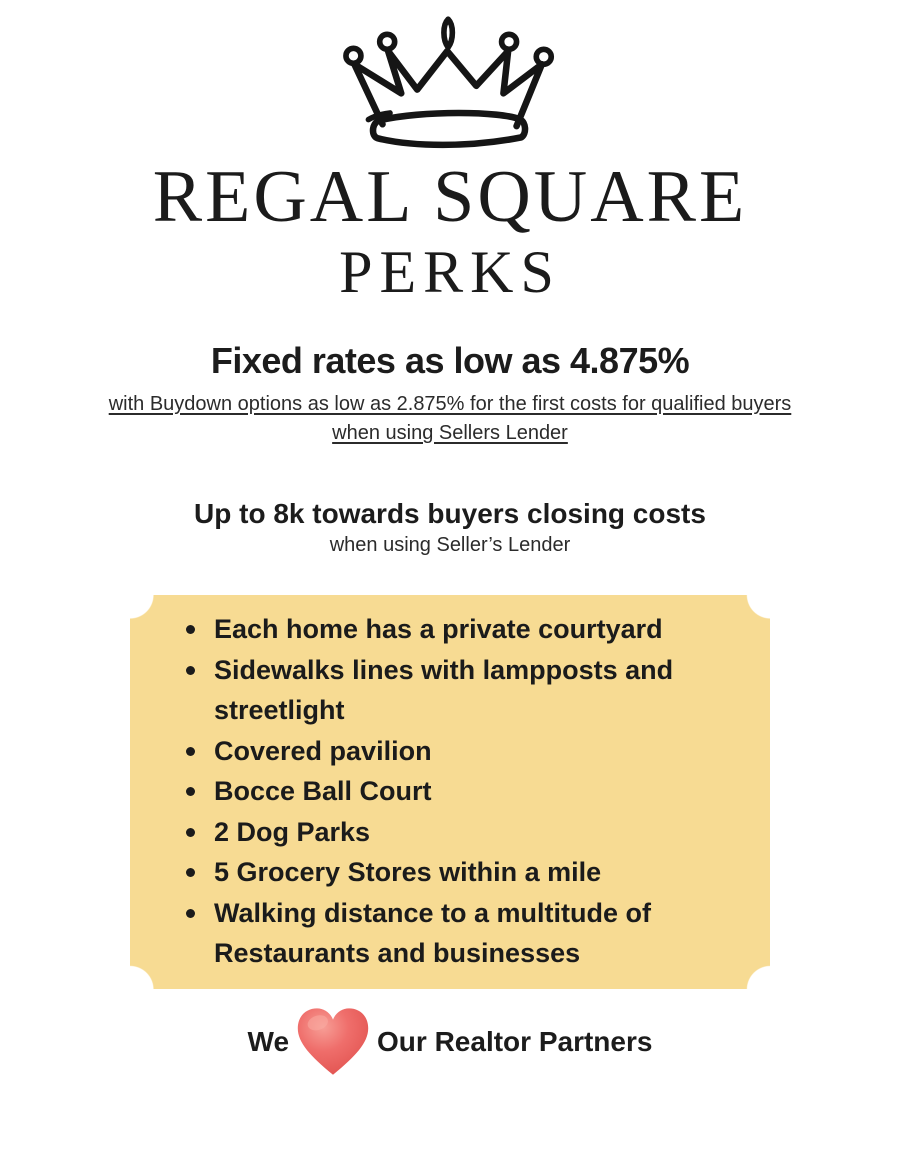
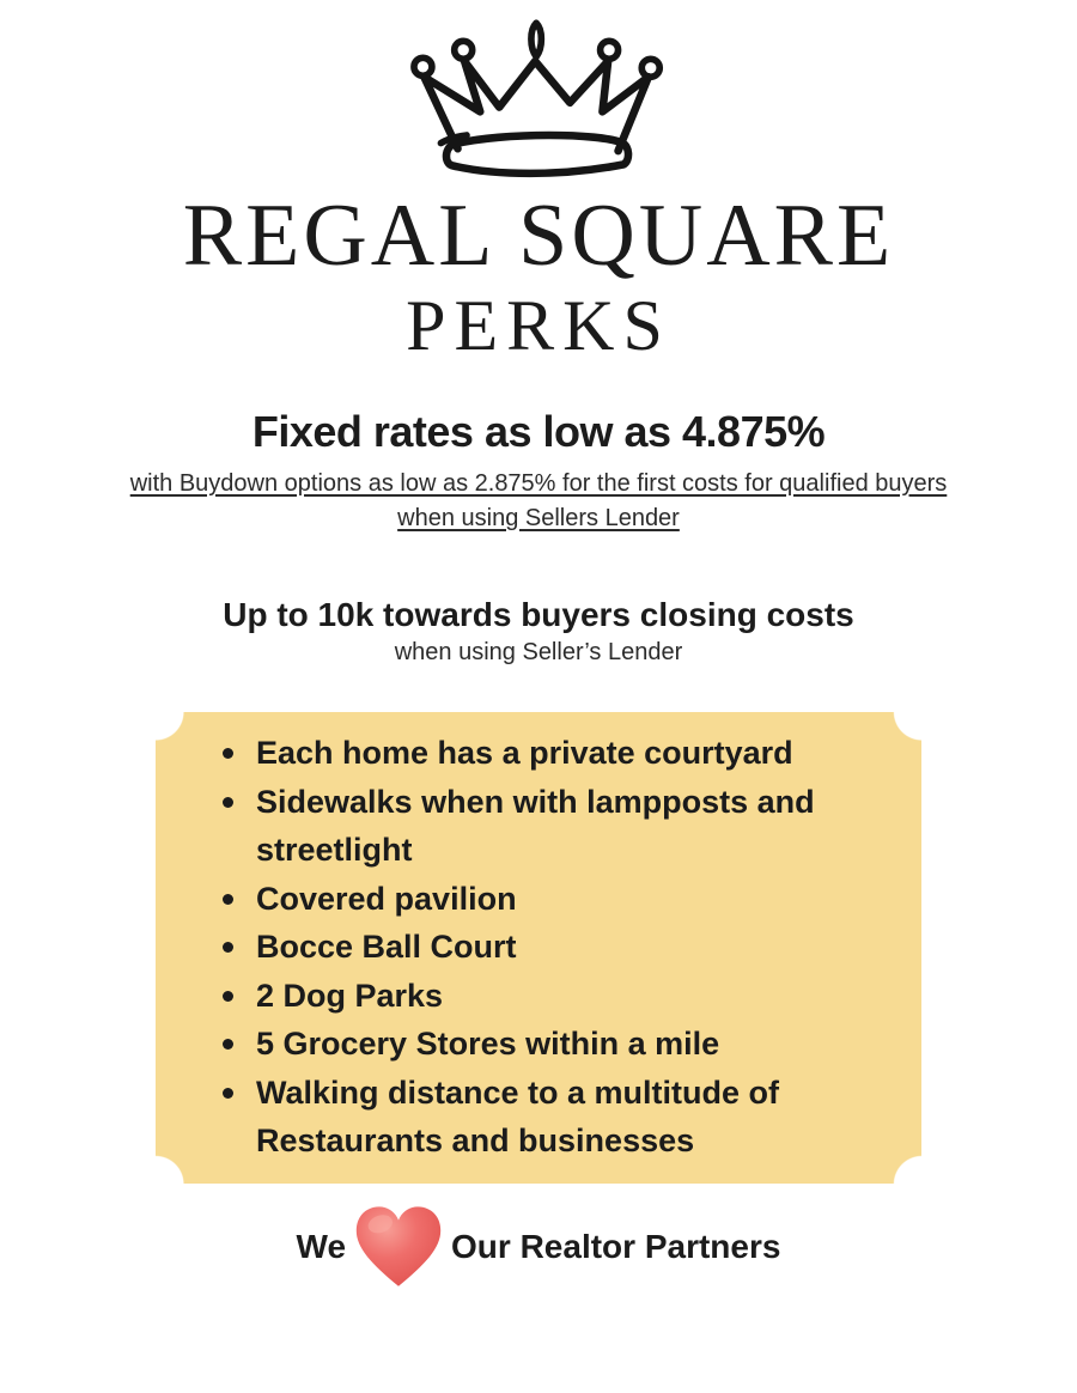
  REGAL SQUARE
  PERKS
  Fixed rates as low as 4.875%
  with Buydown options as low as 2.875% for the first costs for qualified buyers
  when using Sellers Lender
- Up to 8k towards buyers closing costs
+ Up to 10k towards buyers closing costs
  when using Seller’s Lender
  Each home has a private courtyard
- Sidewalks lines with lampposts and streetlight
+ Sidewalks when with lampposts and streetlight
  Covered pavilion
  Bocce Ball Court
  2 Dog Parks
  5 Grocery Stores within a mile
  Walking distance to a multitude of Restaurants and businesses
  We
  Our Realtor Partners
